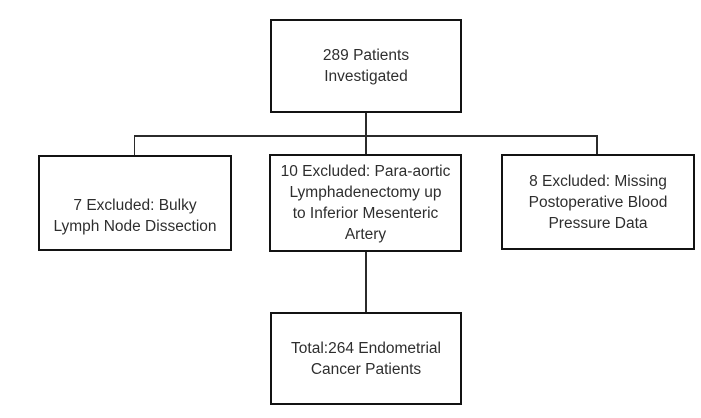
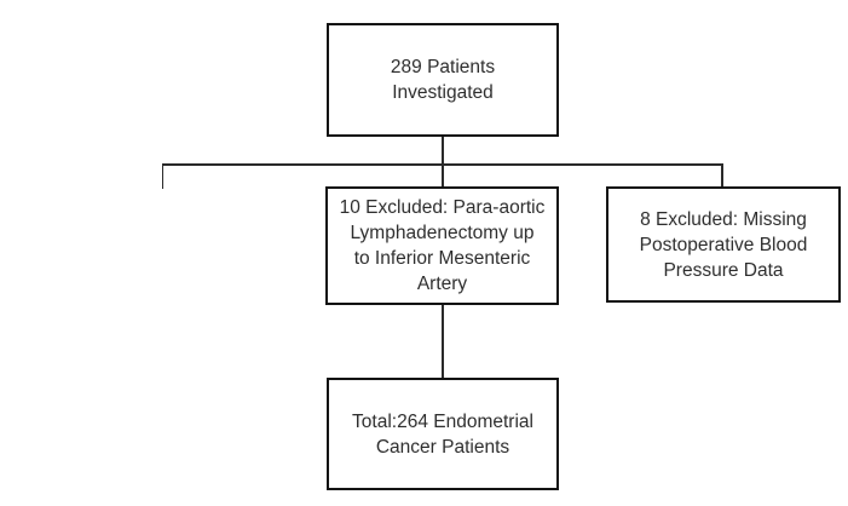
  289 Patients
  Investigated
- 7 Excluded: Bulky
- Lymph Node Dissection
  10 Excluded: Para-aortic
  Lymphadenectomy up
  to Inferior Mesenteric
  Artery
  8 Excluded: Missing
  Postoperative Blood
  Pressure Data
  Total:264 Endometrial
  Cancer Patients
